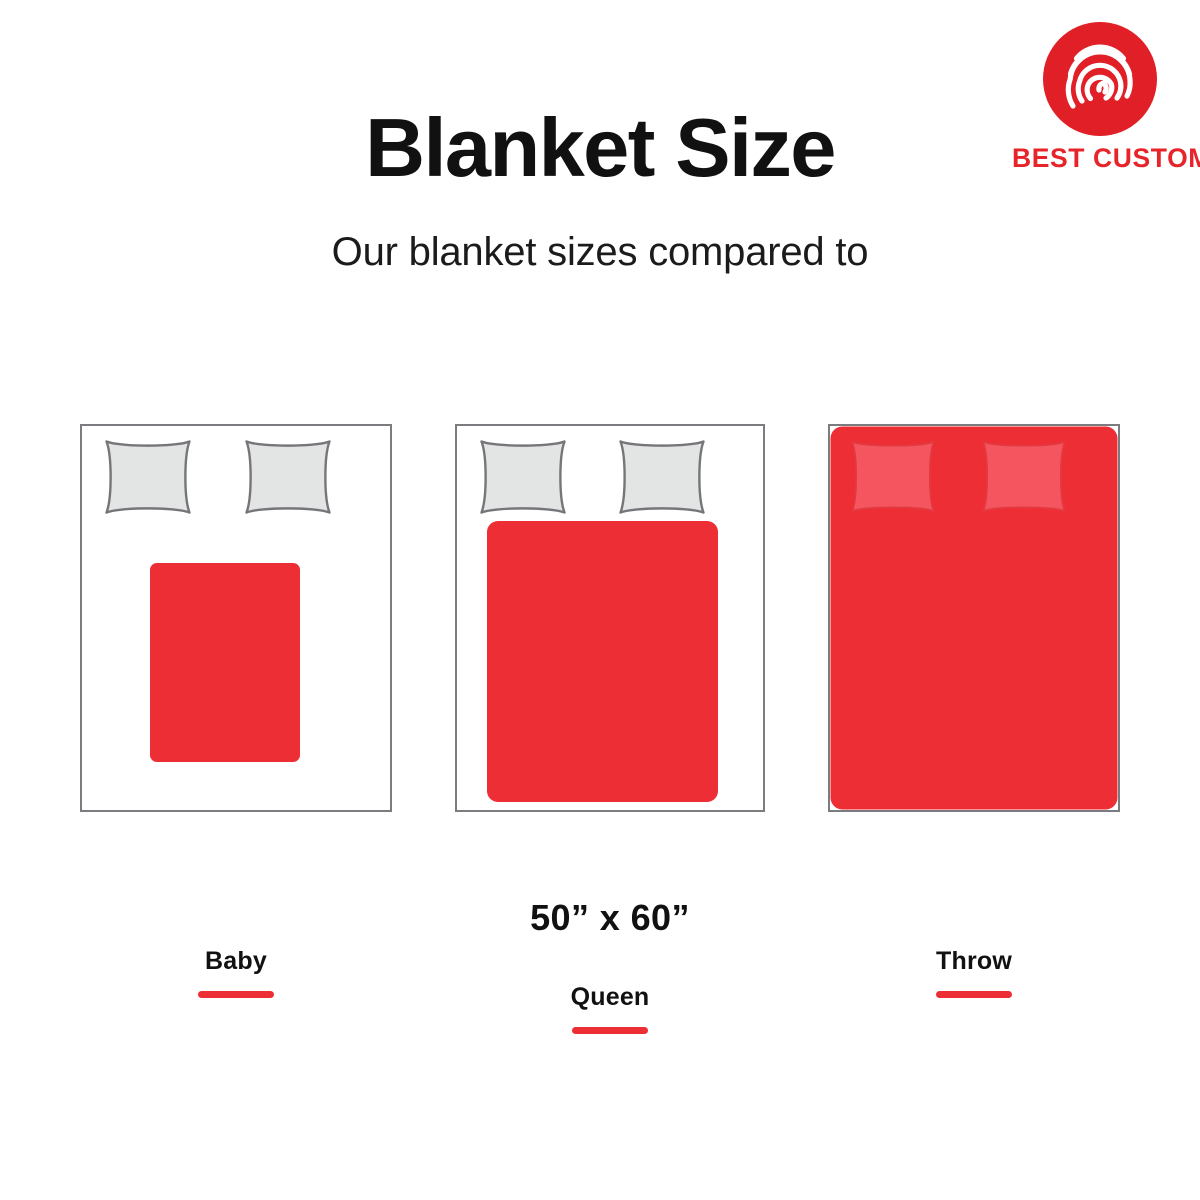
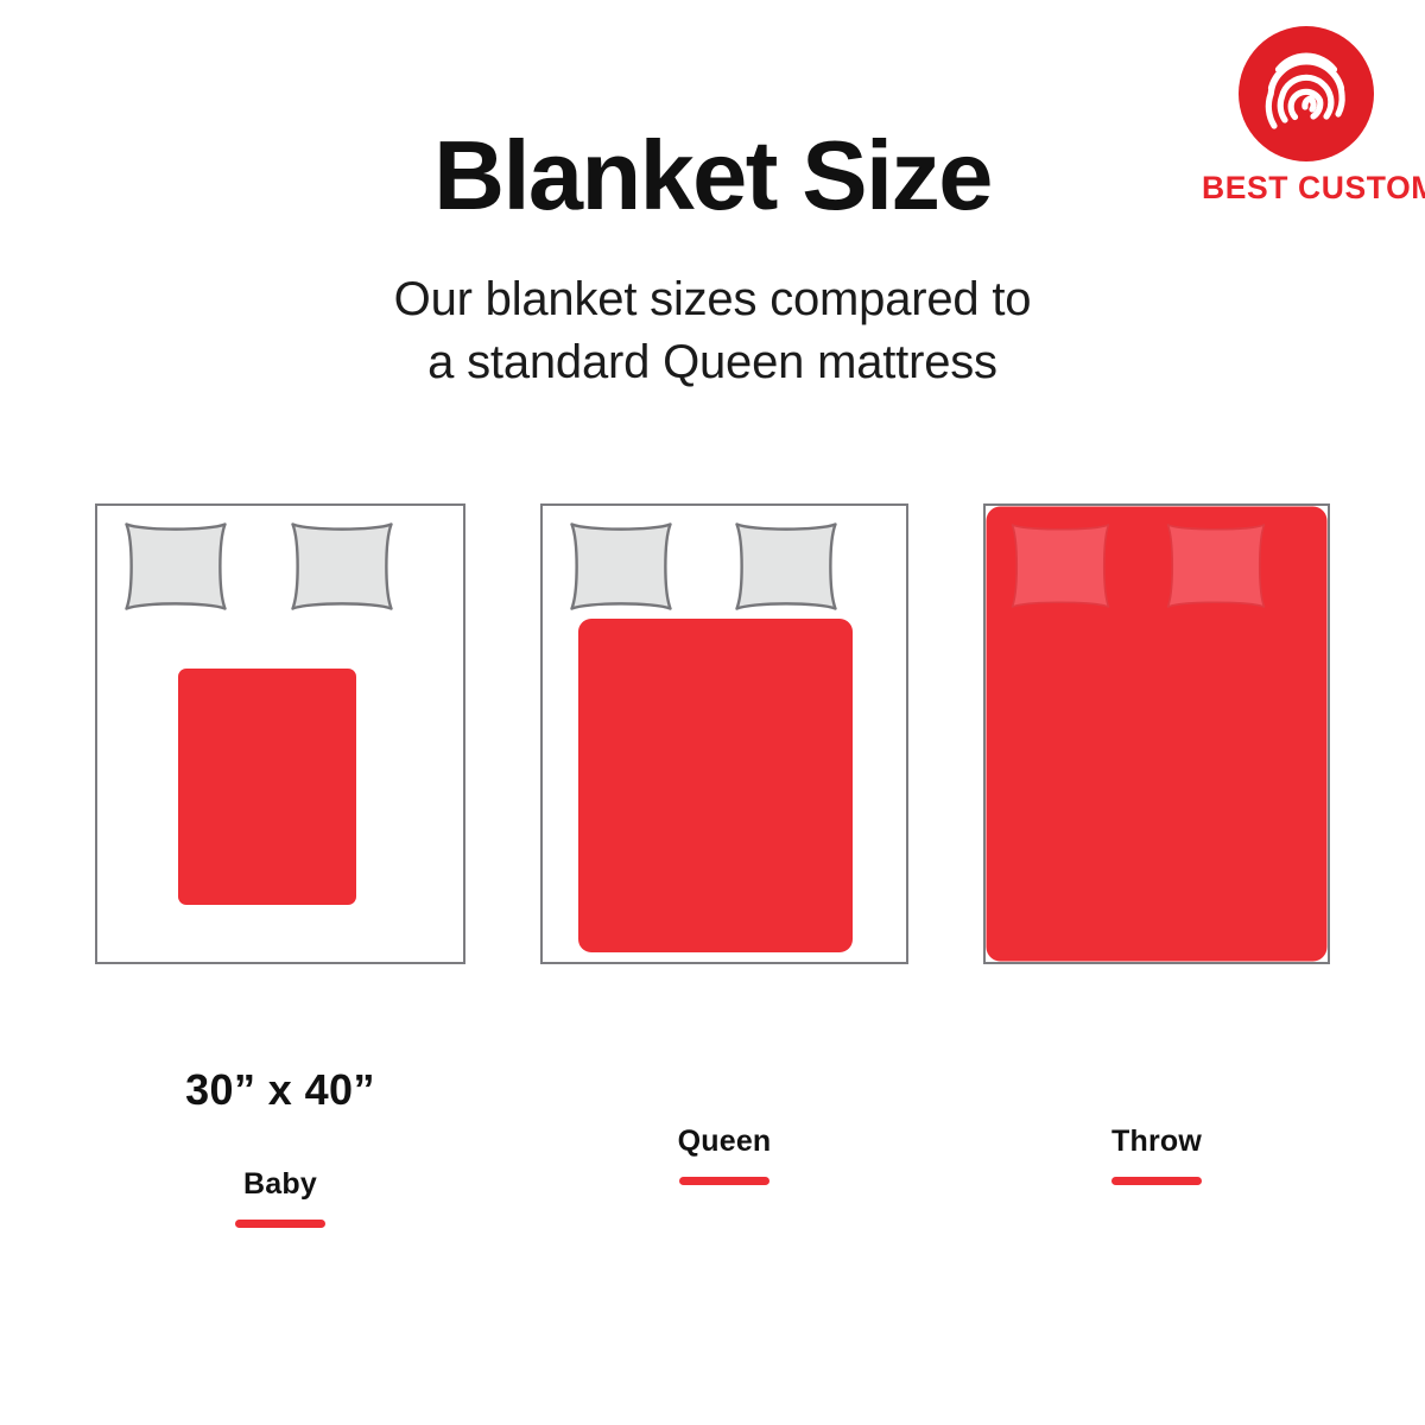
  BEST CUSTO
  Blanket Size
  Our blanket sizes compared to
+ a standard Queen mattress
+ 30” x 40”
  Baby
- 50” x 60”
  Queen
  Throw
